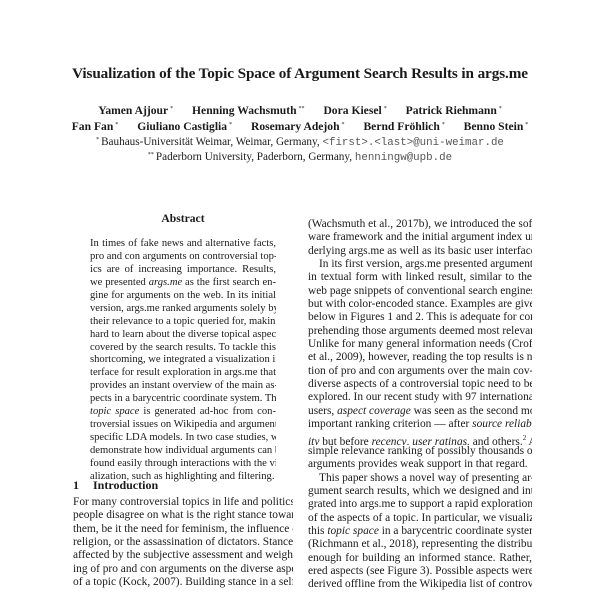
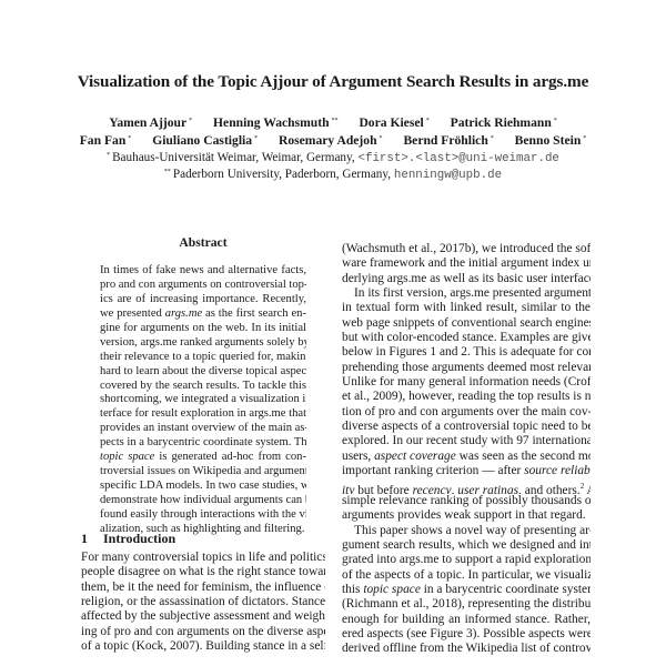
- Visualization of the Topic Space of Argument Search Results in args.me
+ Visualization of the Topic Ajjour of Argument Search Results in args.me
  Yamen Ajjour Henning Wachsmuth Dora Kiesel Patrick Riehmann
  Fan Fan Giuliano Castiglia Rosemary Adejoh Bernd Fröhlich Benno Stein
  Bauhaus-Universität Weimar, Weimar, Germany, <first>.<last>@uni-weimar.de
  Paderborn University, Paderborn, Germany, henningw@upb.de
  Abstract
  In times of fake news and alternative facts,
  pro and con arguments on controversial top-
- ics are of increasing importance. Results,
+ ics are of increasing importance. Recently,
  we presented args.me as the first search en-
  gine for arguments on the web. In its initial
  version, args.me ranked arguments solely b
  their relevance to a topic queried for, makin
  hard to learn about the diverse topical aspec
  covered by the search results. To tackle this
  shortcoming, we integrated a visualization i
  terface for result exploration in args.me that
  provides an instant overview of the main as
  pects in a barycentric coordinate system. Th
  topic space is generated ad-hoc from con-
  troversial issues on Wikipedia and argumen
  specific LDA models. In two case studies, w
  demonstrate how individual arguments can
  found easily through interactions with the v
  alization, such as highlighting and filtering.
  1 Introduction
  For many controversial topics in life and politics
  people disagree on what is the right stance towa
  them, be it the need for feminism, the influence
  religion, or the assassination of dictators. Stance
  affected by the subjective assessment and weigh
  ing of pro and con arguments on the diverse asp
  of a topic (Kock, 2007). Building stance in a sel
  (Wachsmuth et al., 2017b), we introduced the sof
  ware framework and the initial argument index u
  derlying args.me as well as its basic user interfac
  In its first version, args.me presented argument
  in textual form with linked result, similar to the
  web page snippets of conventional search engine
  but with color-encoded stance. Examples are giv
  below in Figures 1 and 2. This is adequate for co
  prehending those arguments deemed most releva
  Unlike for many general information needs (Crof
  et al., 2009), however, reading the top results is n
  tion of pro and con arguments over the main cov-
  diverse aspects of a controversial topic need to be
  explored. In our recent study with 97 internationa
  users, aspect coverage was seen as the second m
  important ranking criterion — after source reliab
  ity but before recency, user ratings, and others.2
  simple relevance ranking of possibly thousands o
  arguments provides weak support in that regard.
  This paper shows a novel way of presenting ar
  gument search results, which we designed and in
  grated into args.me to support a rapid exploration
  of the aspects of a topic. In particular, we visualiz
  this topic space in a barycentric coordinate syste
  (Richmann et al., 2018), representing the distribu
  enough for building an informed stance. Rather,
  ered aspects (see Figure 3). Possible aspects were
  derived offline from the Wikipedia list of controv
